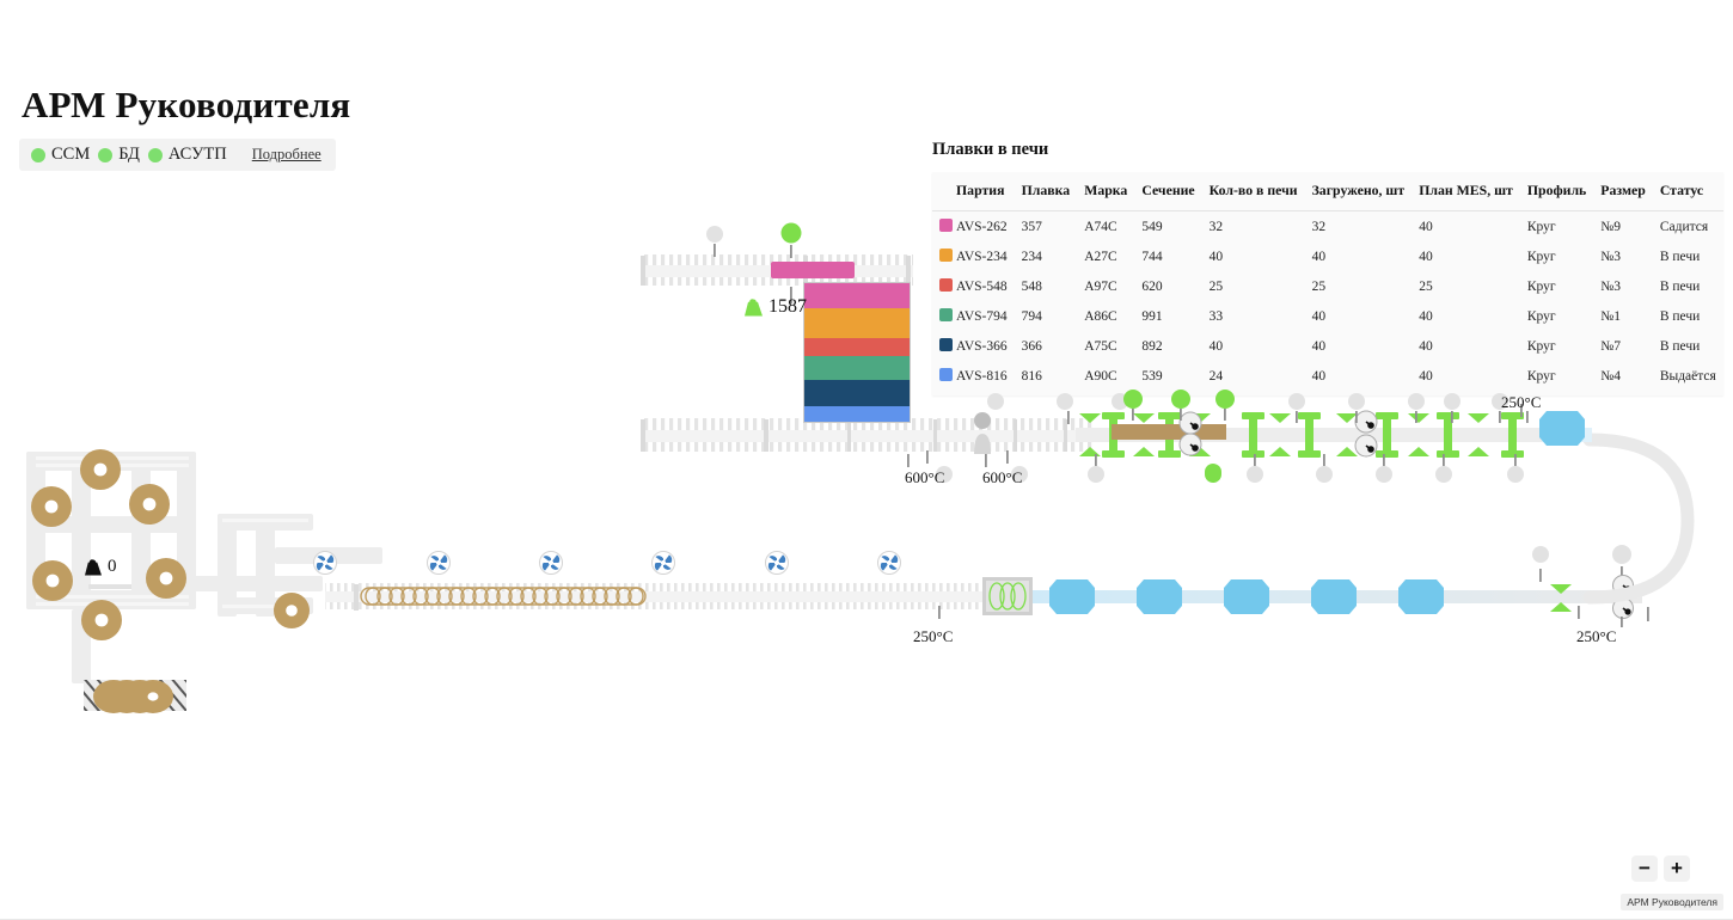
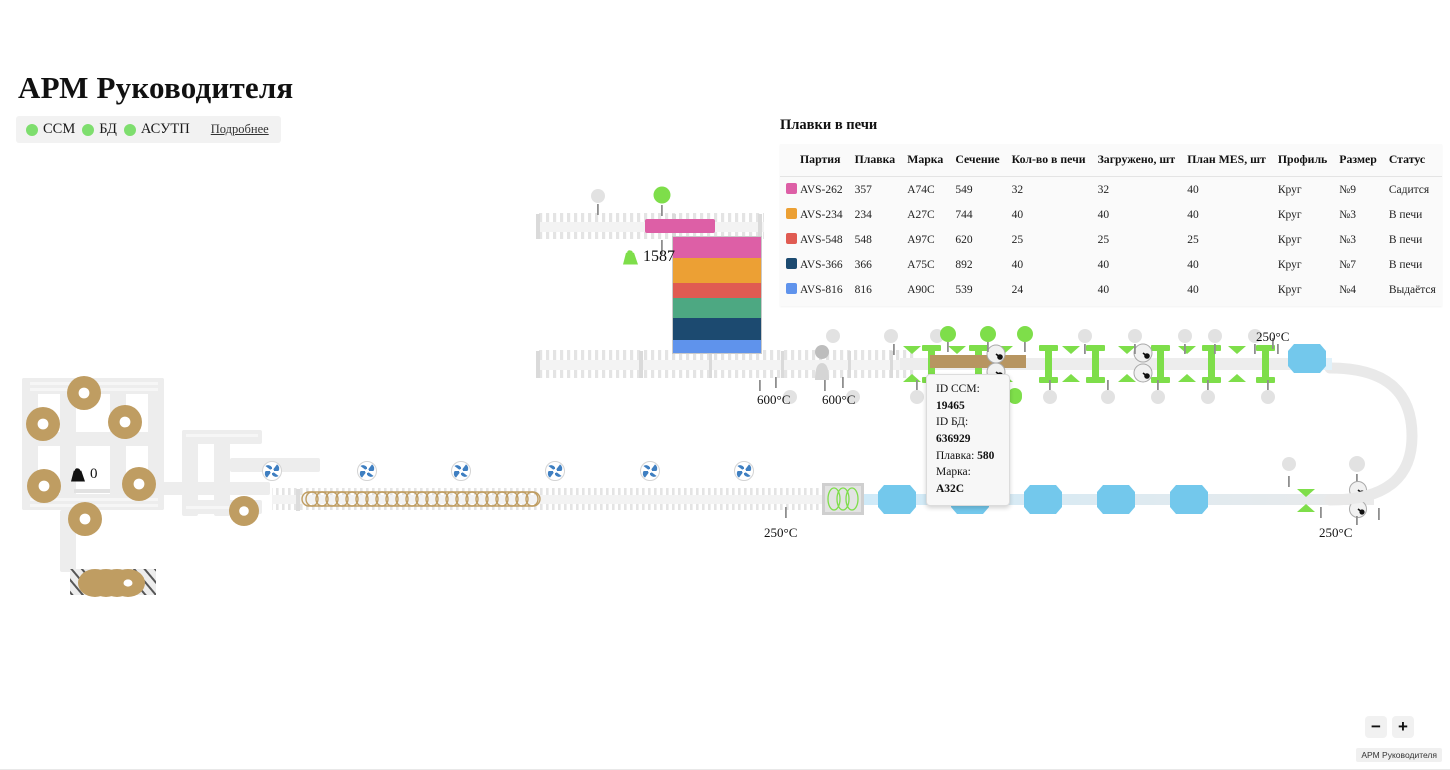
  АРМ Руководителя
  ССМ
  БД
  АСУТП
  Подробнее
  Плавки в печи
  	Партия	Плавка	Марка	Сечение	Кол-во в печи	Загружено, шт	План MES, шт	Профиль	Размер	Статус
  	AVS-262	357	А74С	549	32	32	40	Круг	№9	Садится
  	AVS-234	234	А27С	744	40	40	40	Круг	№3	В печи
  	AVS-548	548	А97С	620	25	25	25	Круг	№3	В печи
- 	AVS-794	794	А86С	991	33	40	40	Круг	№1	В печи
  	AVS-366	366	А75С	892	40	40	40	Круг	№7	В печи
  	AVS-816	816	А90С	539	24	40	40	Круг	№4	Выдаётся
  1587
  0
  600°C
  600°C
  250°C
  250°C
  250°C
+ ID ССМ: 19465
+ ID БД: 636929
+ Плавка: 580
+ Марка: А32С
  −
  +
  АРМ Руководителя
